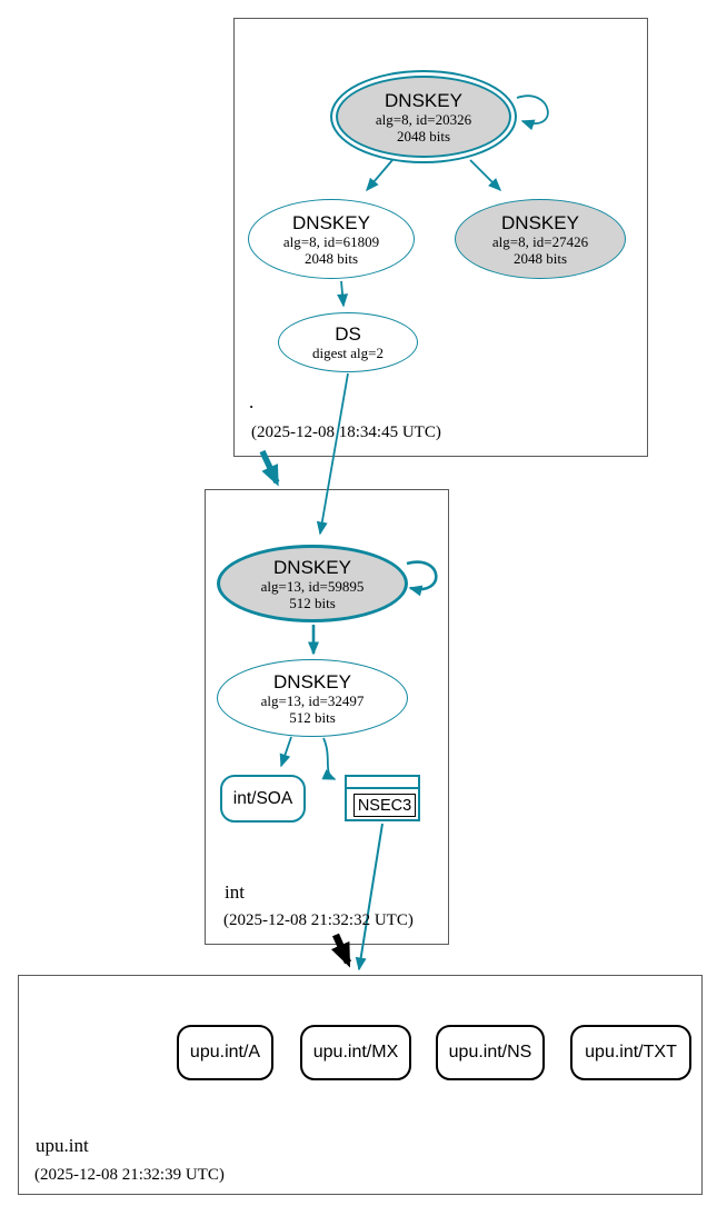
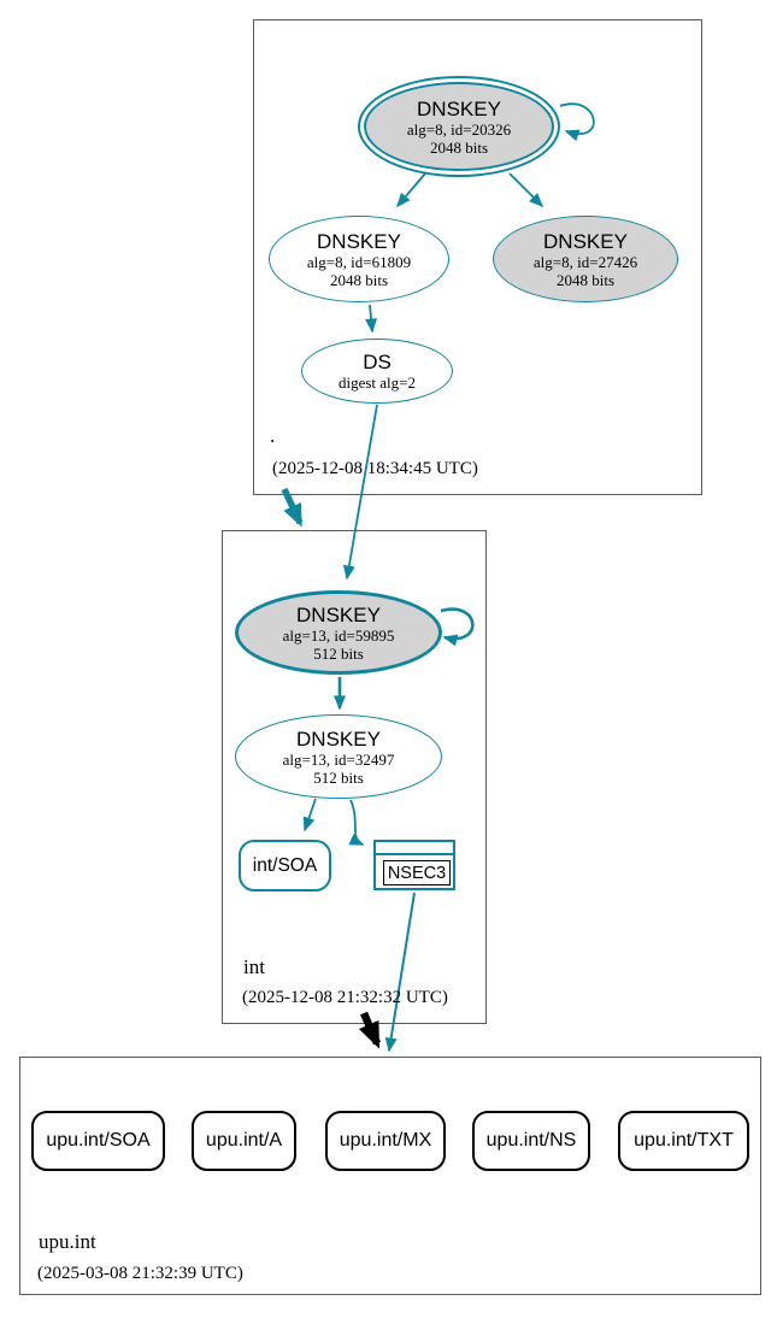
  DNSKEY
  alg=8, id=20326
  2048 bits
  DNSKEY
  alg=8, id=61809
  2048 bits
  DNSKEY
  alg=8, id=27426
  2048 bits
  DS
  digest alg=2
  .
  (2025-12-08 18:34:45 UTC)
  DNSKEY
  alg=13, id=59895
  512 bits
  DNSKEY
  alg=13, id=32497
  512 bits
  int/SOA
  NSEC3
  int
  (2025-12-08 21:32:32 UTC)
+ upu.int/SOA
  upu.int/A
  upu.int/MX
  upu.int/NS
  upu.int/TXT
  upu.int
- (2025-12-08 21:32:39 UTC)
+ (2025-03-08 21:32:39 UTC)
